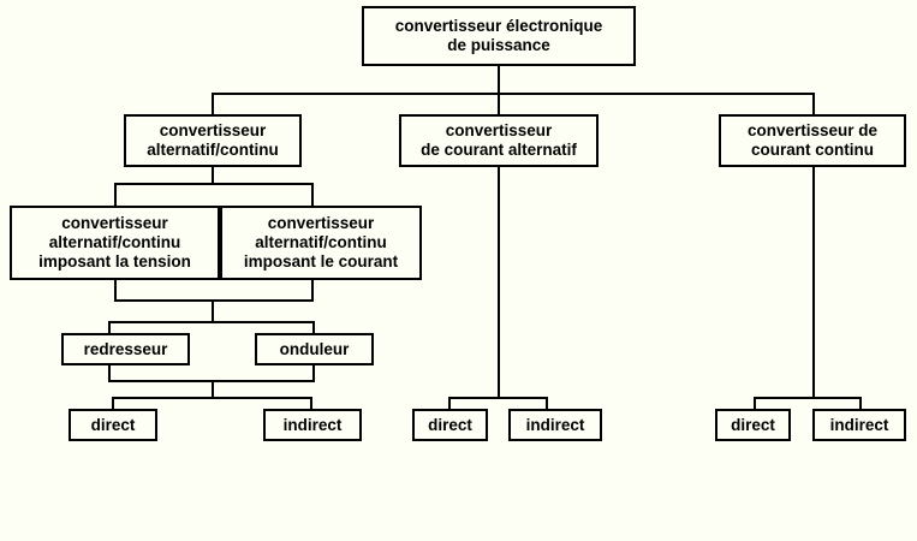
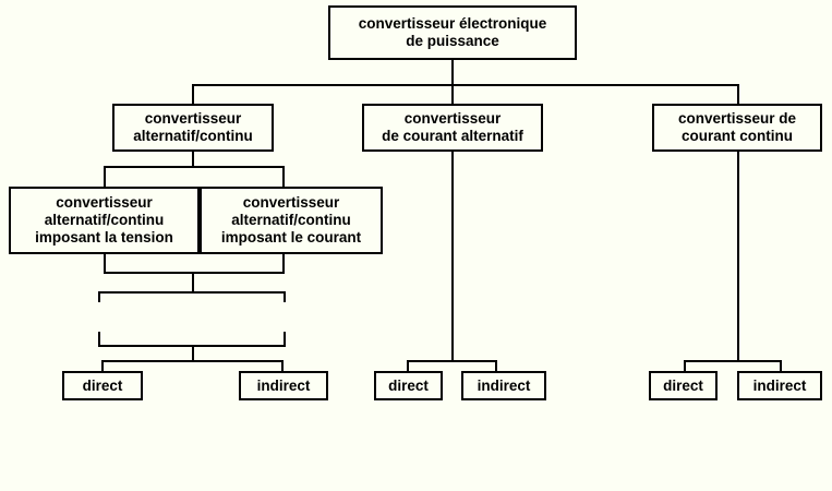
  convertisseur électronique
  de puissance
  convertisseur
  alternatif/continu
  convertisseur
  de courant alternatif
  convertisseur de
  courant continu
  convertisseur
  alternatif/continu
  imposant la tension
  convertisseur
  alternatif/continu
  imposant le courant
- redresseur
- onduleur
  direct
  indirect
  direct
  indirect
  direct
  indirect
